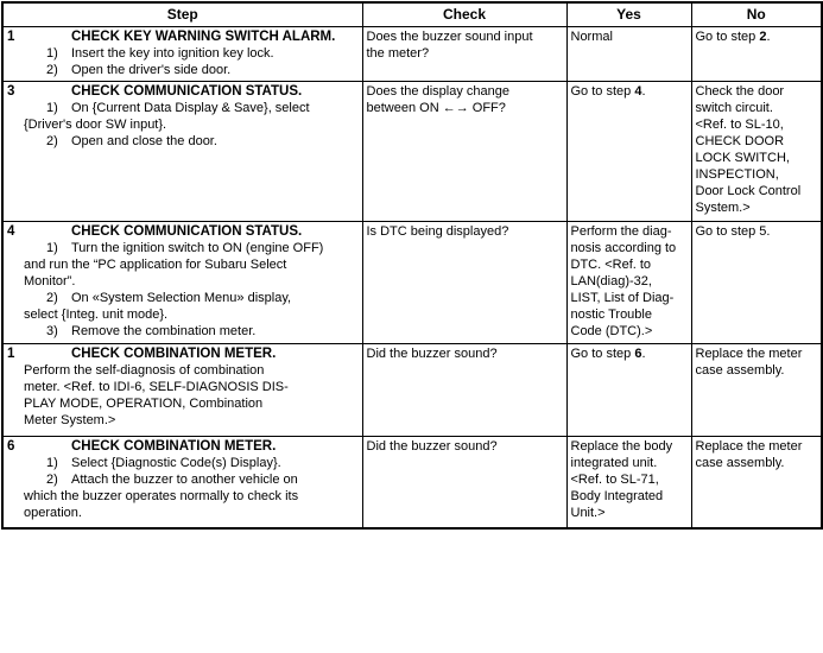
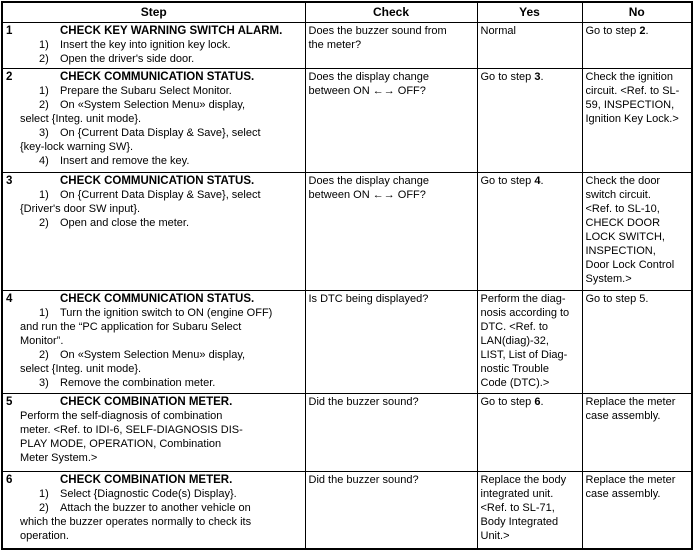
  Step	Check	Yes	No
- 1 CHECK KEY WARNING SWITCH ALARM. 1) Insert the key into ignition key lock. 2) Open the driver's side door.	Does the buzzer sound input the meter?	Normal	Go to step 2.
+ 1 CHECK KEY WARNING SWITCH ALARM. 1) Insert the key into ignition key lock. 2) Open the driver's side door.	Does the buzzer sound from the meter?	Normal	Go to step 2.
+ 2 CHECK COMMUNICATION STATUS. 1) Prepare the Subaru Select Monitor. 2) On «System Selection Menu» display, select {Integ. unit mode}. 3) On {Current Data Display & Save}, select {key-lock warning SW}. 4) Insert and remove the key.	Does the display change between ON ←→ OFF?	Go to step 3.	Check the ignition circuit. <Ref. to SL- 59, INSPECTION, Ignition Key Lock.>
- 3 CHECK COMMUNICATION STATUS. 1) On {Current Data Display & Save}, select {Driver's door SW input}. 2) Open and close the door.	Does the display change between ON ←→ OFF?	Go to step 4.	Check the door switch circuit. <Ref. to SL-10, CHECK DOOR LOCK SWITCH, INSPECTION, Door Lock Control System.>
+ 3 CHECK COMMUNICATION STATUS. 1) On {Current Data Display & Save}, select {Driver's door SW input}. 2) Open and close the meter.	Does the display change between ON ←→ OFF?	Go to step 4.	Check the door switch circuit. <Ref. to SL-10, CHECK DOOR LOCK SWITCH, INSPECTION, Door Lock Control System.>
  4 CHECK COMMUNICATION STATUS. 1) Turn the ignition switch to ON (engine OFF) and run the “PC application for Subaru Select Monitor”. 2) On «System Selection Menu» display, select {Integ. unit mode}. 3) Remove the combination meter.	Is DTC being displayed?	Perform the diag- nosis according to DTC. <Ref. to LAN(diag)-32, LIST, List of Diag- nostic Trouble Code (DTC).>	Go to step 5.
- 1 CHECK COMBINATION METER. Perform the self-diagnosis of combination meter. <Ref. to IDI-6, SELF-DIAGNOSIS DIS- PLAY MODE, OPERATION, Combination Meter System.>	Did the buzzer sound?	Go to step 6.	Replace the meter case assembly.
+ 5 CHECK COMBINATION METER. Perform the self-diagnosis of combination meter. <Ref. to IDI-6, SELF-DIAGNOSIS DIS- PLAY MODE, OPERATION, Combination Meter System.>	Did the buzzer sound?	Go to step 6.	Replace the meter case assembly.
  6 CHECK COMBINATION METER. 1) Select {Diagnostic Code(s) Display}. 2) Attach the buzzer to another vehicle on which the buzzer operates normally to check its operation.	Did the buzzer sound?	Replace the body integrated unit. <Ref. to SL-71, Body Integrated Unit.>	Replace the meter case assembly.
